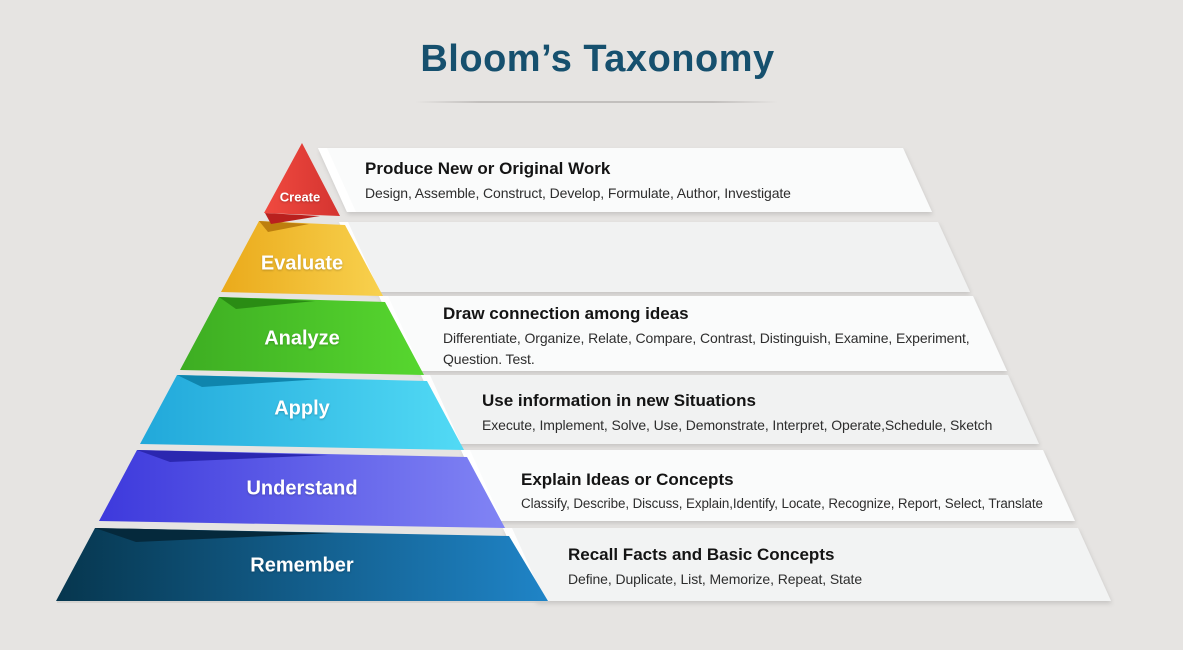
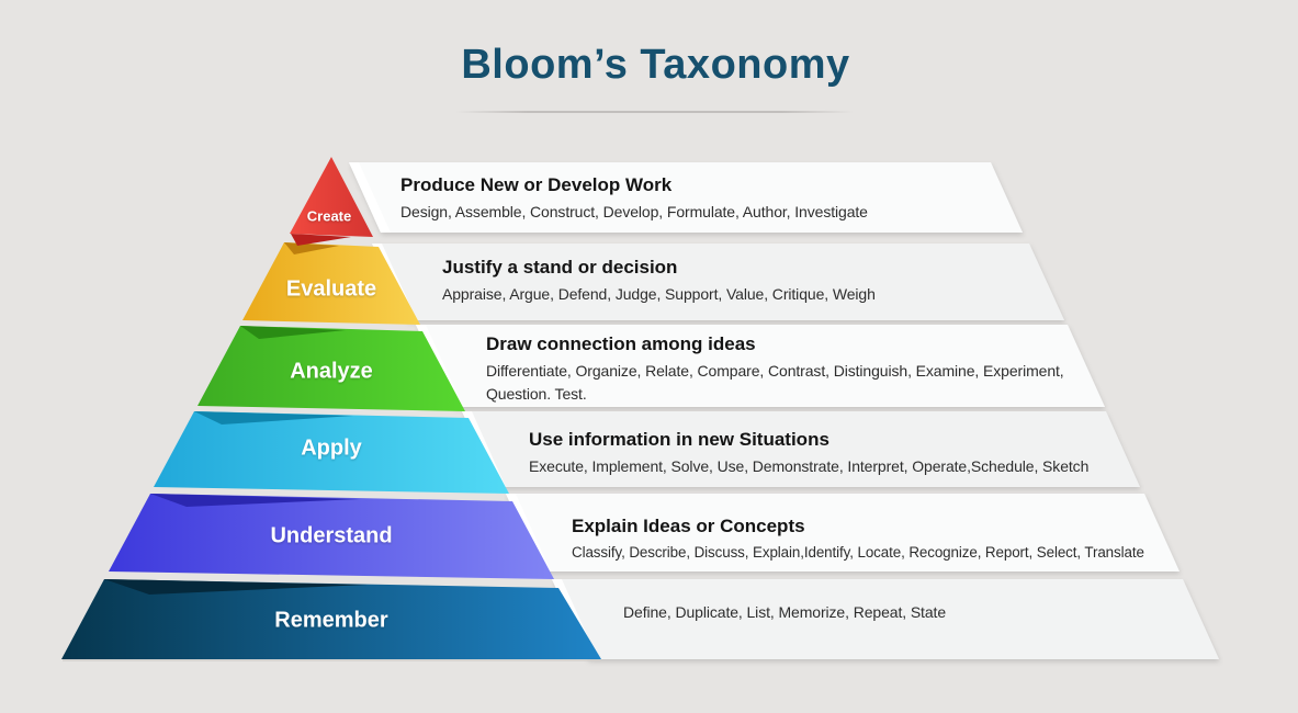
  Bloom’s Taxonomy
  Create
  Evaluate
  Analyze
  Apply
  Understand
  Remember
- Produce New or Original Work
+ Produce New or Develop Work
  Design, Assemble, Construct, Develop, Formulate, Author, Investigate
+ Justify a stand or decision
+ Appraise, Argue, Defend, Judge, Support, Value, Critique, Weigh
  Draw connection among ideas
  Differentiate, Organize, Relate, Compare, Contrast, Distinguish, Examine, Experiment, Question. Test.
  Use information in new Situations
  Execute, Implement, Solve, Use, Demonstrate, Interpret, Operate,Schedule, Sketch
  Explain Ideas or Concepts
  Classify, Describe, Discuss, Explain,Identify, Locate, Recognize, Report, Select, Translate
- Recall Facts and Basic Concepts
  Define, Duplicate, List, Memorize, Repeat, State
